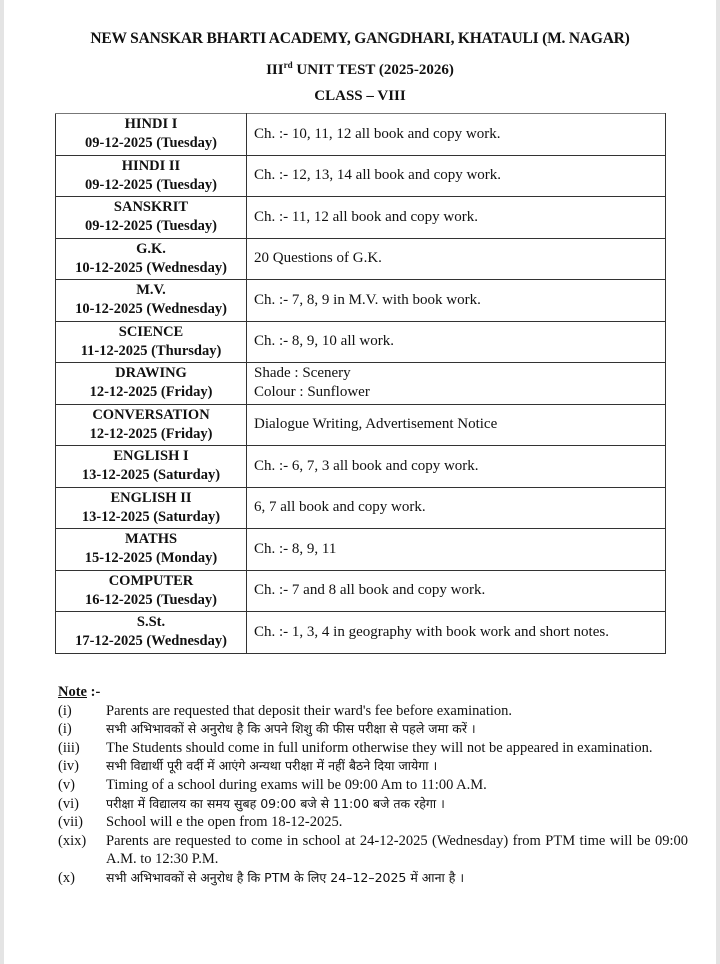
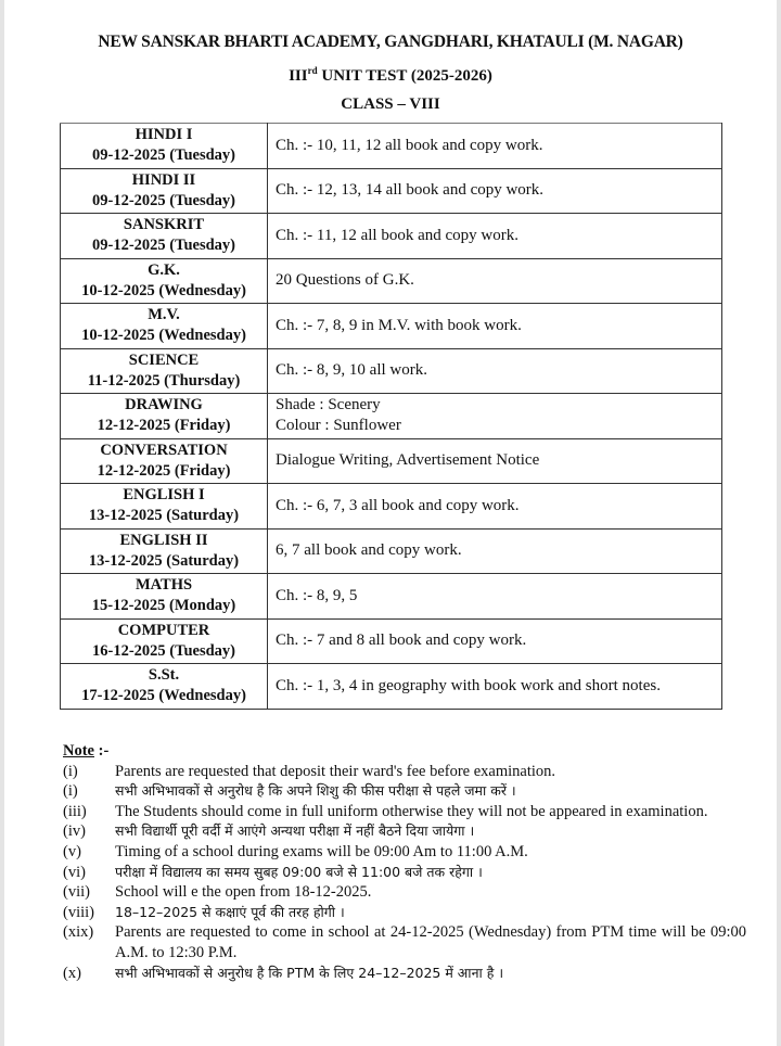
  NEW SANSKAR BHARTI ACADEMY, GANGDHARI, KHATAULI (M. NAGAR)
  IIIrd UNIT TEST (2025-2026)
  CLASS – VIII
  HINDI I09-12-2025 (Tuesday)	Ch. :- 10, 11, 12 all book and copy work.
  HINDI II09-12-2025 (Tuesday)	Ch. :- 12, 13, 14 all book and copy work.
  SANSKRIT09-12-2025 (Tuesday)	Ch. :- 11, 12 all book and copy work.
  G.K.10-12-2025 (Wednesday)	20 Questions of G.K.
  M.V.10-12-2025 (Wednesday)	Ch. :- 7, 8, 9 in M.V. with book work.
  SCIENCE11-12-2025 (Thursday)	Ch. :- 8, 9, 10 all work.
  DRAWING12-12-2025 (Friday)	Shade : SceneryColour : Sunflower
  CONVERSATION12-12-2025 (Friday)	Dialogue Writing, Advertisement Notice
  ENGLISH I13-12-2025 (Saturday)	Ch. :- 6, 7, 3 all book and copy work.
  ENGLISH II13-12-2025 (Saturday)	6, 7 all book and copy work.
- MATHS15-12-2025 (Monday)	Ch. :- 8, 9, 11
+ MATHS15-12-2025 (Monday)	Ch. :- 8, 9, 5
  COMPUTER16-12-2025 (Tuesday)	Ch. :- 7 and 8 all book and copy work.
  S.St.17-12-2025 (Wednesday)	Ch. :- 1, 3, 4 in geography with book work and short notes.
  Note :-
  (i)
  Parents are requested that deposit their ward's fee before examination.
  (i)
  सभी अभिभावकों से अनुरोध है कि अपने शिशु की फीस परीक्षा से पहले जमा करें ।
  (iii)
  The Students should come in full uniform otherwise they will not be appeared in examination.
  (iv)
  सभी विद्यार्थी पूरी वर्दी में आएंगे अन्यथा परीक्षा में नहीं बैठने दिया जायेगा ।
  (v)
  Timing of a school during exams will be 09:00 Am to 11:00 A.M.
  (vi)
  परीक्षा में विद्यालय का समय सुबह 09:00 बजे से 11:00 बजे तक रहेगा ।
  (vii)
  School will e the open from 18-12-2025.
+ (viii)
+ 18–12–2025 से कक्षाएं पूर्व की तरह होगी ।
  (xix)
  Parents are requested to come in school at 24-12-2025 (Wednesday) from PTM time will be 09:00 A.M. to 12:30 P.M.
  (x)
  सभी अभिभावकों से अनुरोध है कि PTM के लिए 24–12–2025 में आना है ।
